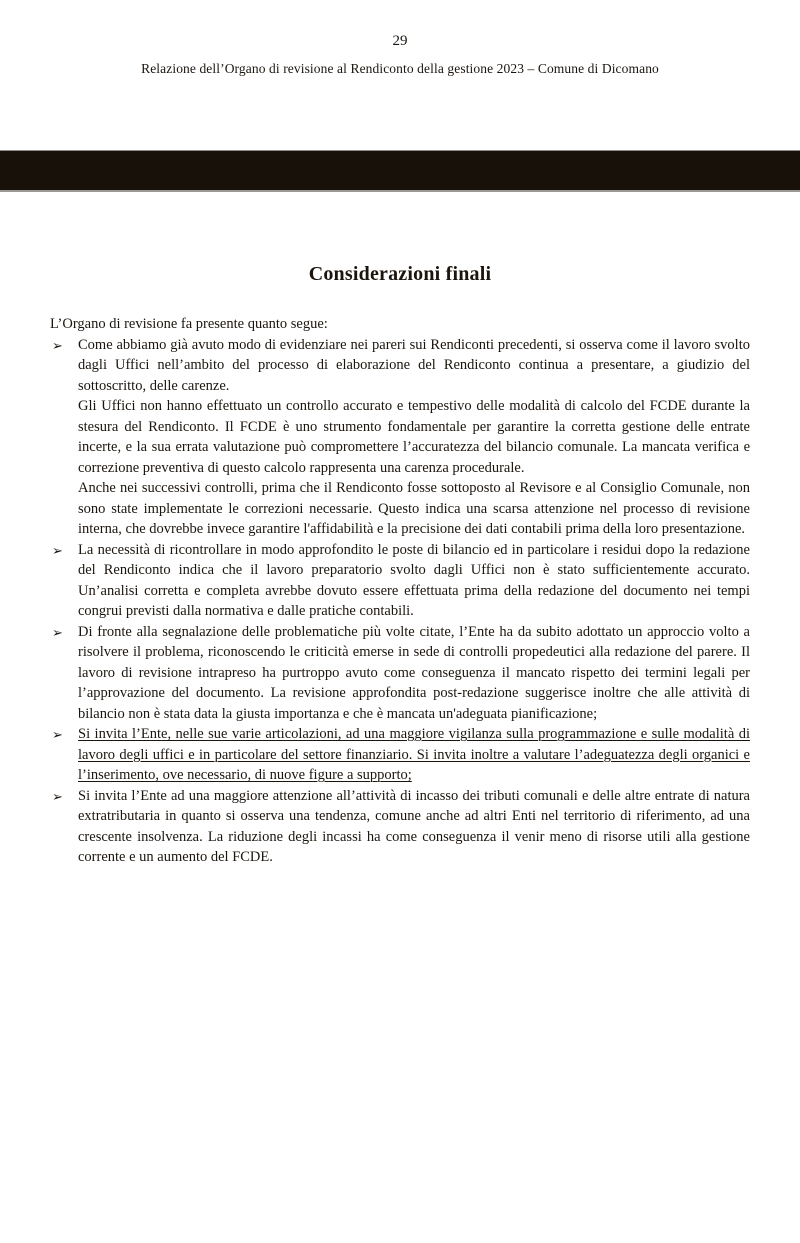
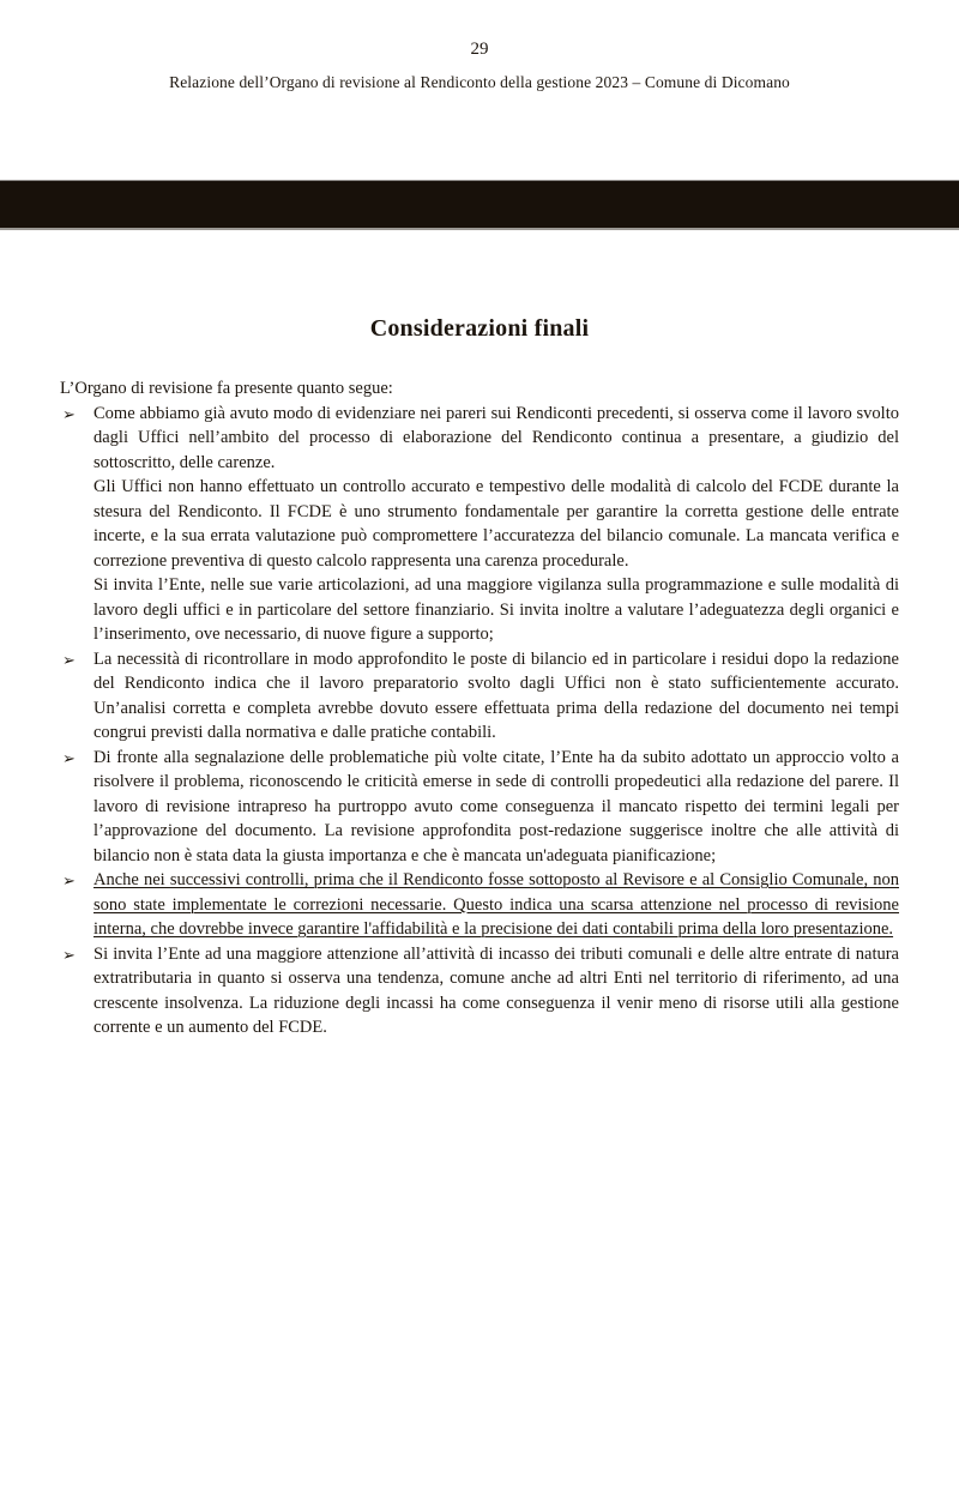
  29
  Relazione dell’Organo di revisione al Rendiconto della gestione 2023 – Comune di Dicomano
  Considerazioni finali
  L’Organo di revisione fa presente quanto segue:
  ➢
  Come abbiamo già avuto modo di evidenziare nei pareri sui Rendiconti precedenti, si osserva come il lavoro svolto dagli Uffici nell’ambito del processo di elaborazione del Rendiconto continua a presentare, a giudizio del sottoscritto, delle carenze.
  Gli Uffici non hanno effettuato un controllo accurato e tempestivo delle modalità di calcolo del FCDE durante la stesura del Rendiconto. Il FCDE è uno strumento fondamentale per garantire la corretta gestione delle entrate incerte, e la sua errata valutazione può compromettere l’accuratezza del bilancio comunale. La mancata verifica e correzione preventiva di questo calcolo rappresenta una carenza procedurale.
- Anche nei successivi controlli, prima che il Rendiconto fosse sottoposto al Revisore e al Consiglio Comunale, non sono state implementate le correzioni necessarie. Questo indica una scarsa attenzione nel processo di revisione interna, che dovrebbe invece garantire l'affidabilità e la precisione dei dati contabili prima della loro presentazione.
+ Si invita l’Ente, nelle sue varie articolazioni, ad una maggiore vigilanza sulla programmazione e sulle modalità di lavoro degli uffici e in particolare del settore finanziario. Si invita inoltre a valutare l’adeguatezza degli organici e l’inserimento, ove necessario, di nuove figure a supporto;
  ➢
  La necessità di ricontrollare in modo approfondito le poste di bilancio ed in particolare i residui dopo la redazione del Rendiconto indica che il lavoro preparatorio svolto dagli Uffici non è stato sufficientemente accurato. Un’analisi corretta e completa avrebbe dovuto essere effettuata prima della redazione del documento nei tempi congrui previsti dalla normativa e dalle pratiche contabili.
  ➢
  Di fronte alla segnalazione delle problematiche più volte citate, l’Ente ha da subito adottato un approccio volto a risolvere il problema, riconoscendo le criticità emerse in sede di controlli propedeutici alla redazione del parere. Il lavoro di revisione intrapreso ha purtroppo avuto come conseguenza il mancato rispetto dei termini legali per l’approvazione del documento. La revisione approfondita post-redazione suggerisce inoltre che alle attività di bilancio non è stata data la giusta importanza e che è mancata un'adeguata pianificazione;
  ➢
- Si invita l’Ente, nelle sue varie articolazioni, ad una maggiore vigilanza sulla programmazione e sulle modalità di lavoro degli uffici e in particolare del settore finanziario. Si invita inoltre a valutare l’adeguatezza degli organici e l’inserimento, ove necessario, di nuove figure a supporto;
+ Anche nei successivi controlli, prima che il Rendiconto fosse sottoposto al Revisore e al Consiglio Comunale, non sono state implementate le correzioni necessarie. Questo indica una scarsa attenzione nel processo di revisione interna, che dovrebbe invece garantire l'affidabilità e la precisione dei dati contabili prima della loro presentazione.
  ➢
  Si invita l’Ente ad una maggiore attenzione all’attività di incasso dei tributi comunali e delle altre entrate di natura extratributaria in quanto si osserva una tendenza, comune anche ad altri Enti nel territorio di riferimento, ad una crescente insolvenza. La riduzione degli incassi ha come conseguenza il venir meno di risorse utili alla gestione corrente e un aumento del FCDE.
